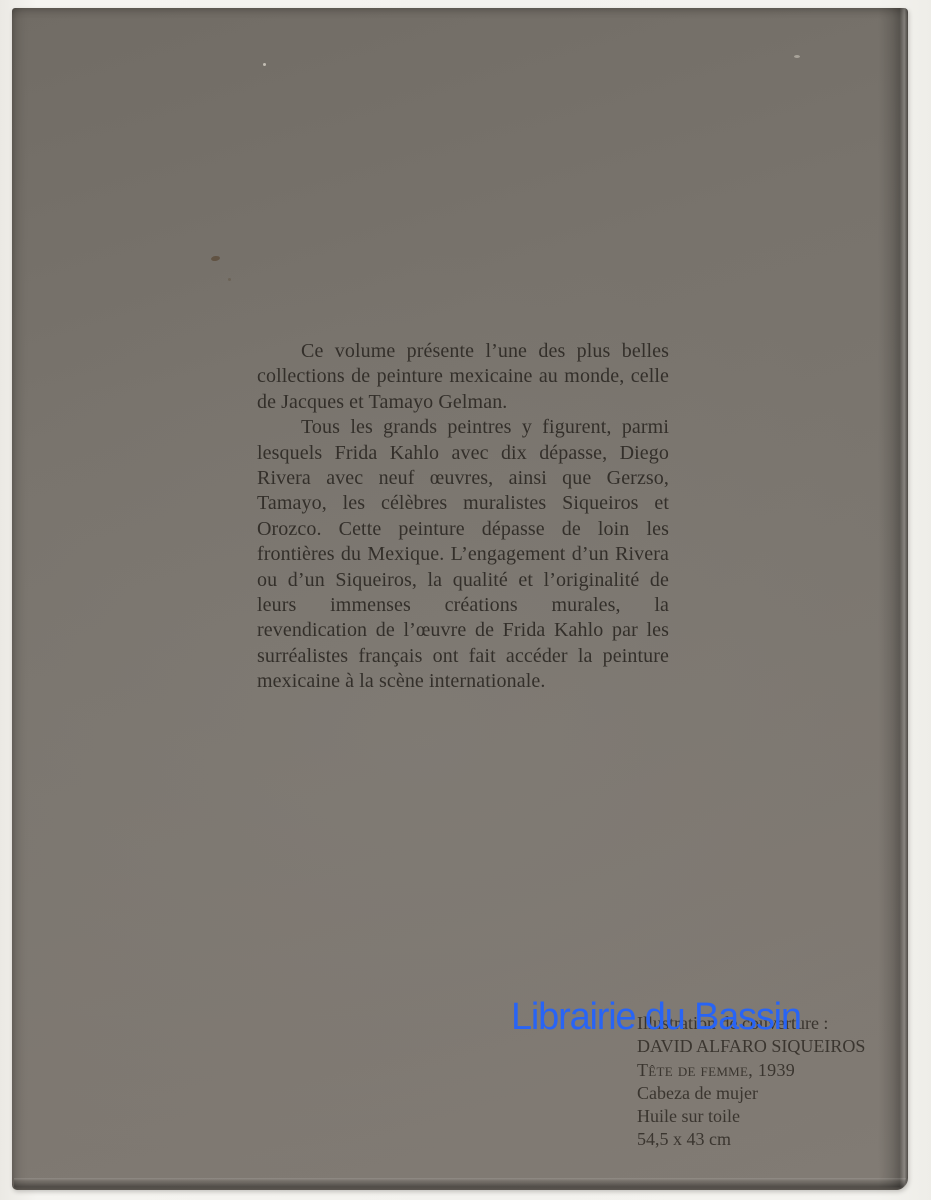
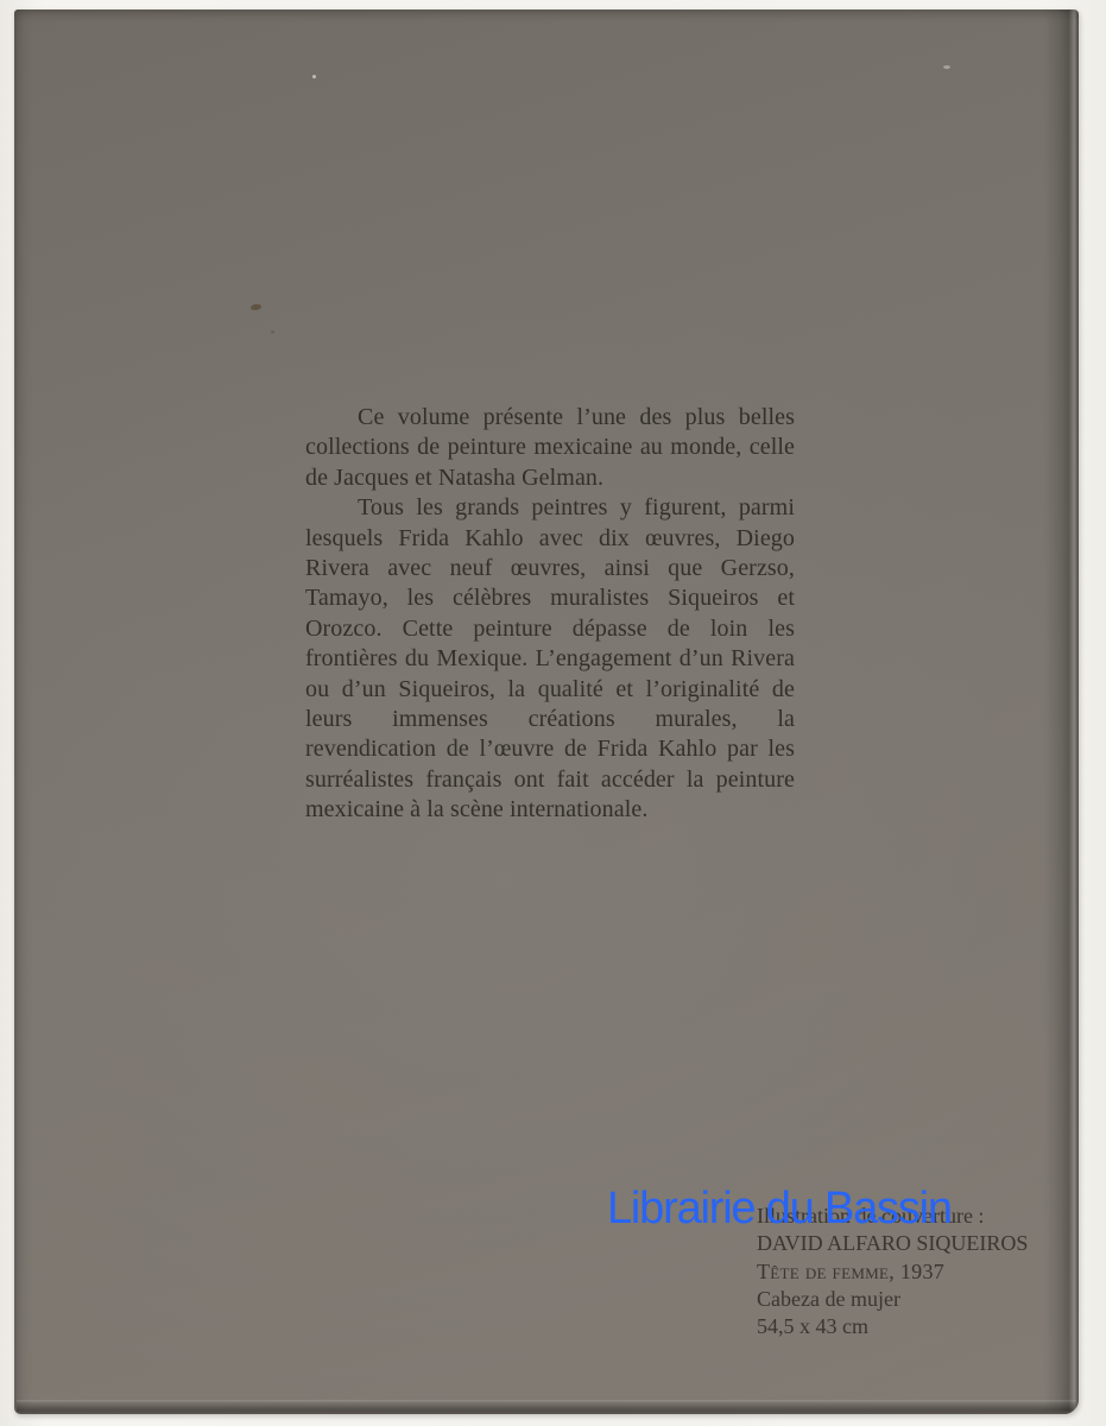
- Ce volume présente l’une des plus belles collections de peinture mexicaine au monde, celle de Jacques et Tamayo Gelman.
+ Ce volume présente l’une des plus belles collections de peinture mexicaine au monde, celle de Jacques et Natasha Gelman.
- Tous les grands peintres y figurent, parmi lesquels Frida Kahlo avec dix dépasse, Diego Rivera avec neuf œuvres, ainsi que Gerzso, Tamayo, les célèbres muralistes Siqueiros et Orozco. Cette peinture dépasse de loin les frontières du Mexique. L’engagement d’un Rivera ou d’un Siqueiros, la qualité et l’originalité de leurs immenses créations murales, la revendication de l’œuvre de Frida Kahlo par les surréalistes français ont fait accéder la peinture mexicaine à la scène internationale.
+ Tous les grands peintres y figurent, parmi lesquels Frida Kahlo avec dix œuvres, Diego Rivera avec neuf œuvres, ainsi que Gerzso, Tamayo, les célèbres muralistes Siqueiros et Orozco. Cette peinture dépasse de loin les frontières du Mexique. L’engagement d’un Rivera ou d’un Siqueiros, la qualité et l’originalité de leurs immenses créations murales, la revendication de l’œuvre de Frida Kahlo par les surréalistes français ont fait accéder la peinture mexicaine à la scène internationale.
  Illustration de couverture :
  DAVID ALFARO SIQUEIROS
- Tête de femme, 1939
+ Tête de femme, 1937
  Cabeza de mujer
- Huile sur toile
  54,5 x 43 cm
  Librairie du Bassin
